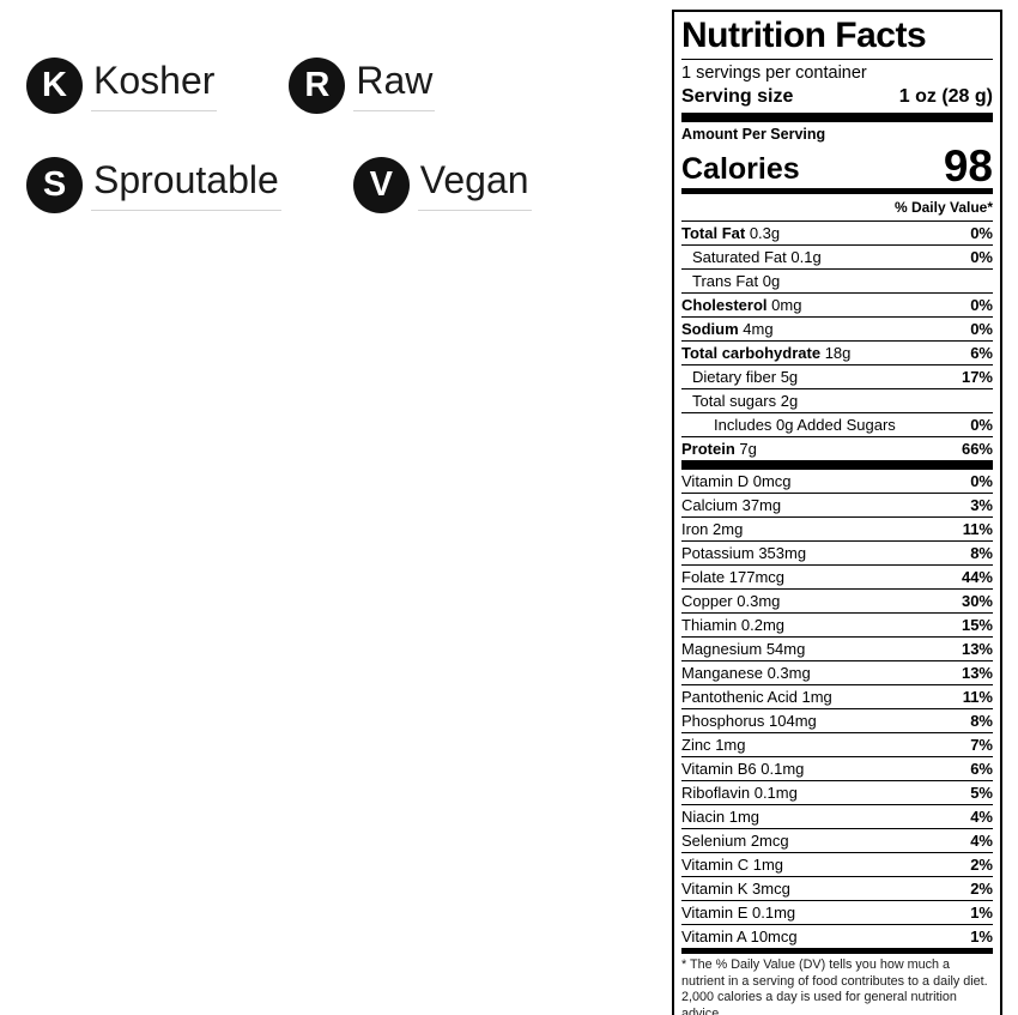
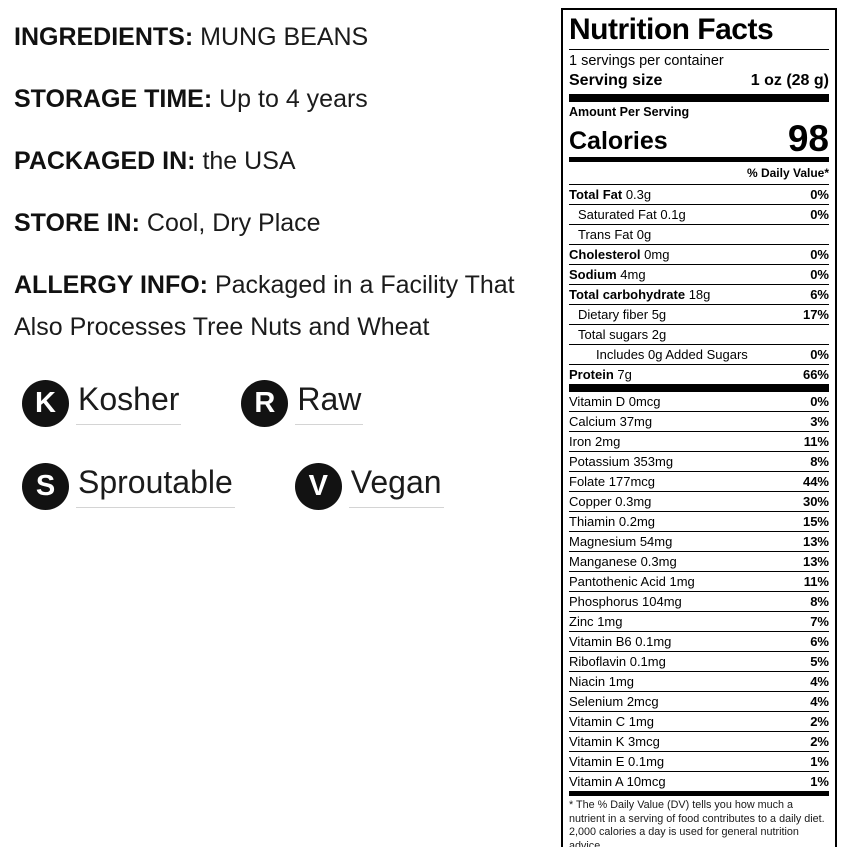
+ INGREDIENTS: MUNG BEANS
+ STORAGE TIME: Up to 4 years
+ PACKAGED IN: the USA
+ STORE IN: Cool, Dry Place
+ ALLERGY INFO: Packaged in a Facility That Also Processes Tree Nuts and Wheat
  K
  Kosher
  R
  Raw
  S
  Sproutable
  V
  Vegan
  Nutrition Facts
  1 servings per container
  Serving size
  1 oz (28 g)
  Amount Per Serving
  Calories
  98
  % Daily Value*
  Total Fat 0.3g
  0%
  Saturated Fat 0.1g
  0%
  Trans Fat 0g
  Cholesterol 0mg
  0%
  Sodium 4mg
  0%
  Total carbohydrate 18g
  6%
  Dietary fiber 5g
  17%
  Total sugars 2g
  Includes 0g Added Sugars
  0%
  Protein 7g
  66%
  Vitamin D 0mcg
  0%
  Calcium 37mg
  3%
  Iron 2mg
  11%
  Potassium 353mg
  8%
  Folate 177mcg
  44%
  Copper 0.3mg
  30%
  Thiamin 0.2mg
  15%
  Magnesium 54mg
  13%
  Manganese 0.3mg
  13%
  Pantothenic Acid 1mg
  11%
  Phosphorus 104mg
  8%
  Zinc 1mg
  7%
  Vitamin B6 0.1mg
  6%
  Riboflavin 0.1mg
  5%
  Niacin 1mg
  4%
  Selenium 2mcg
  4%
  Vitamin C 1mg
  2%
  Vitamin K 3mcg
  2%
  Vitamin E 0.1mg
  1%
  Vitamin A 10mcg
  1%
  * The % Daily Value (DV) tells you how much a nutrient in a serving of food contributes to a daily diet. 2,000 calories a day is used for general nutrition advice.
